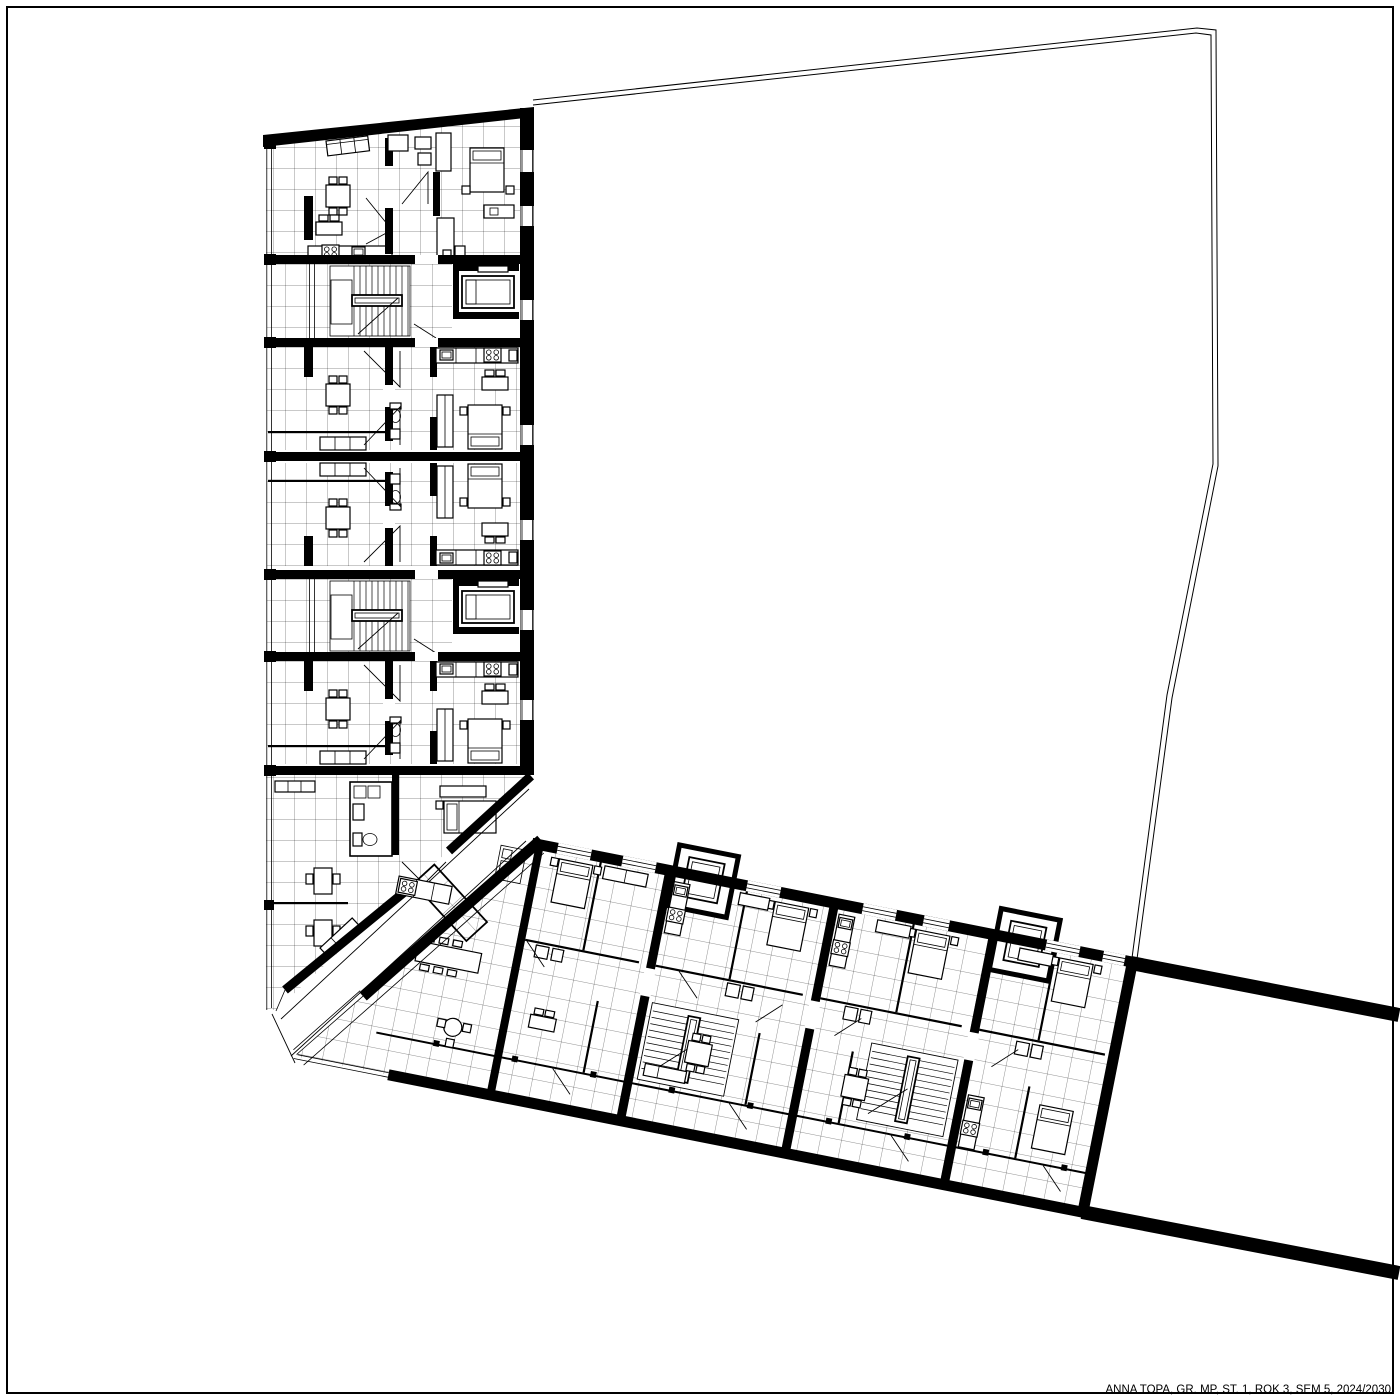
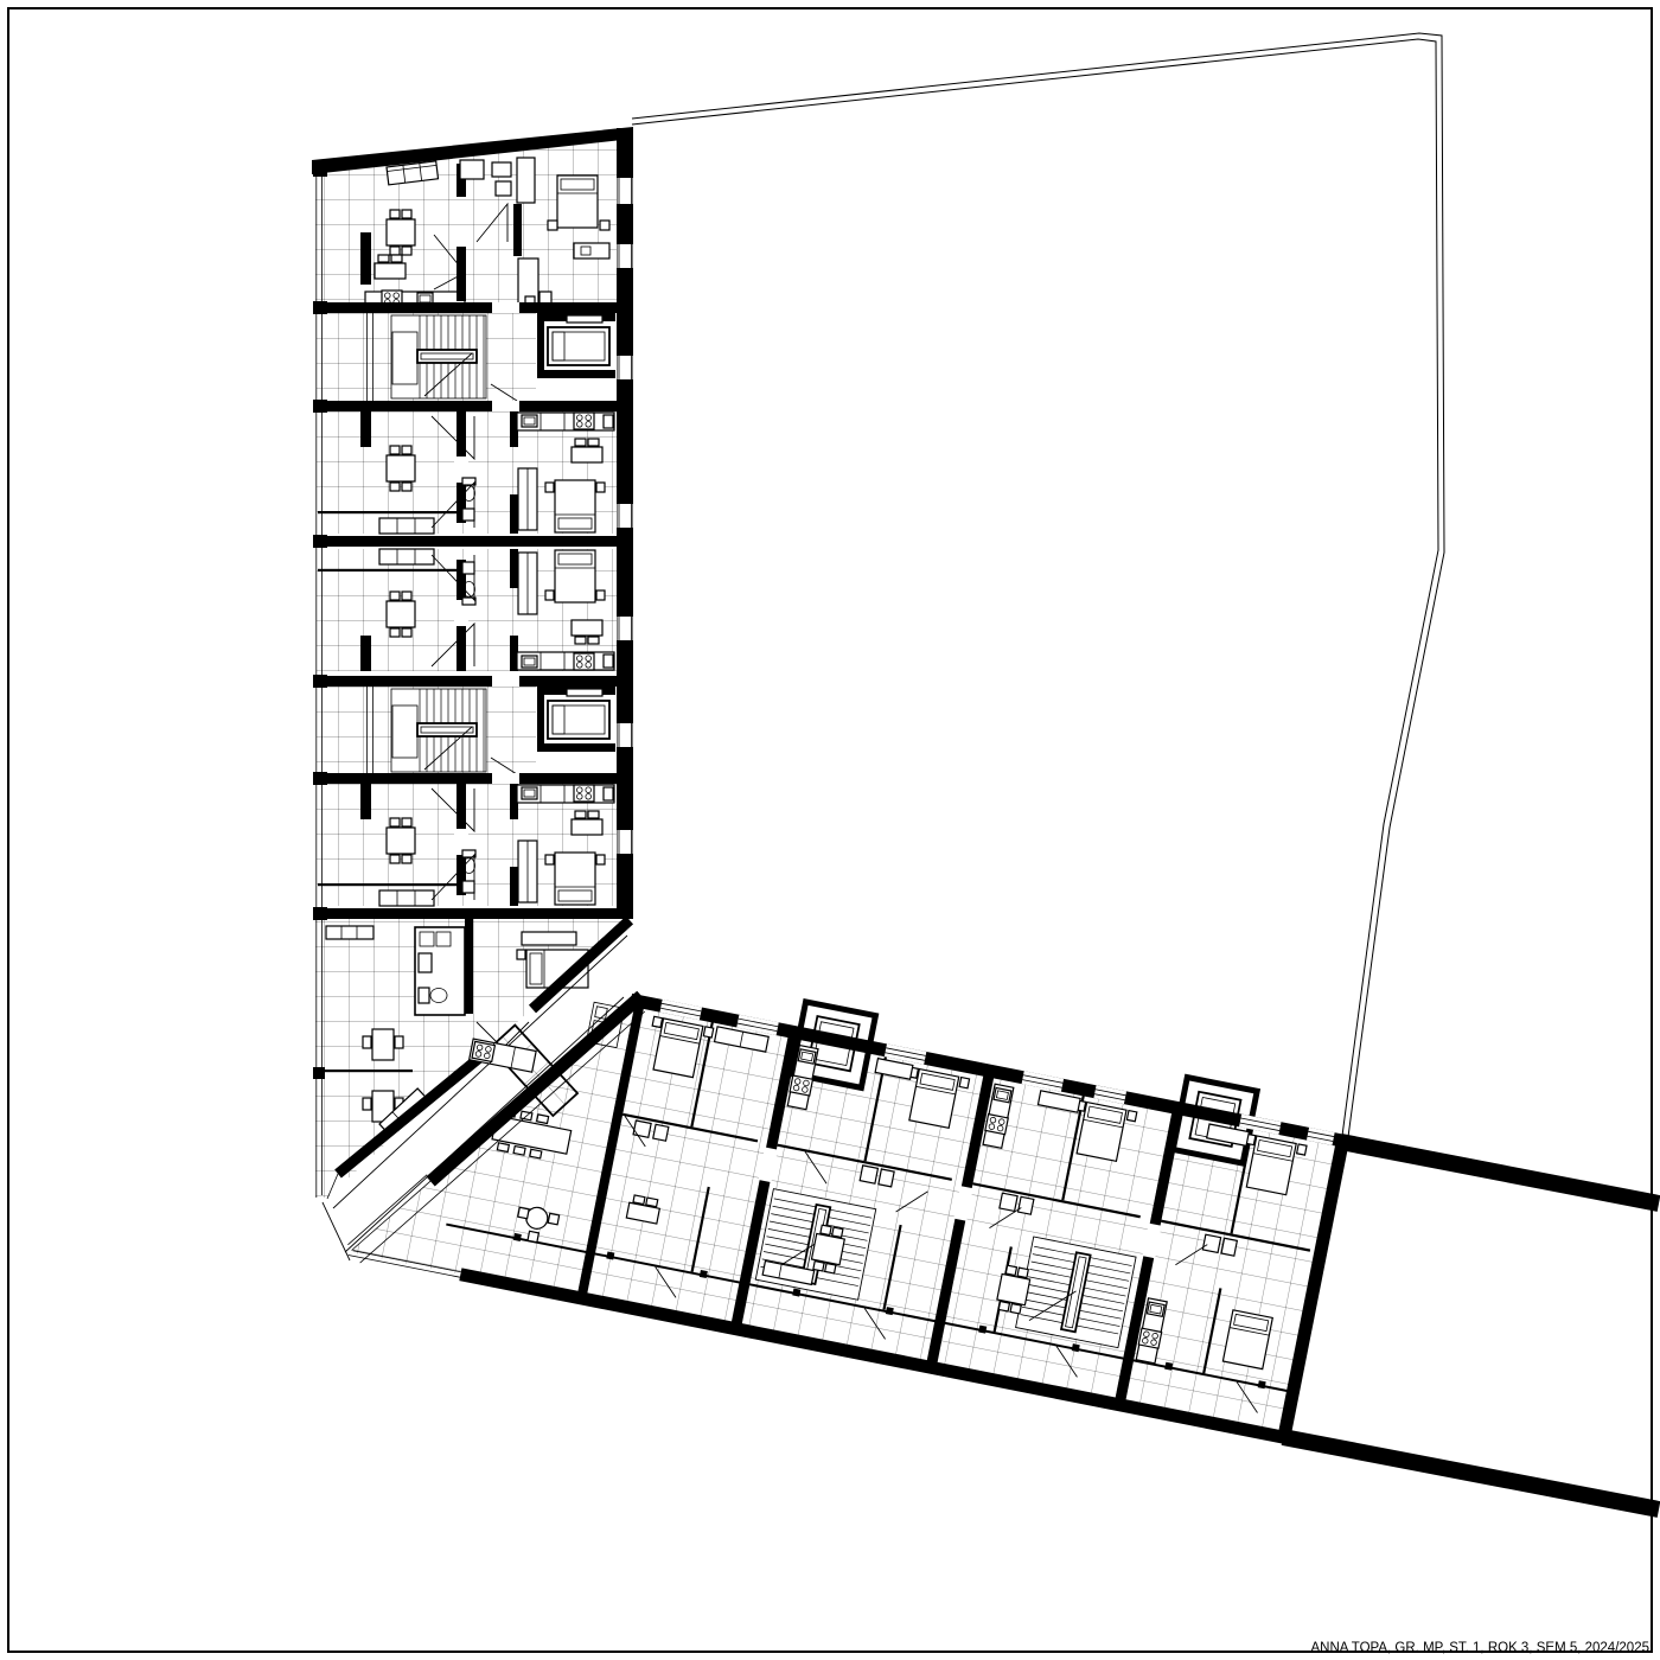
- ANNA TOPA, GR. MP, ST. 1, ROK 3, SEM 5, 2024/2030
+ ANNA TOPA, GR. MP, ST. 1, ROK 3, SEM 5, 2024/2025
